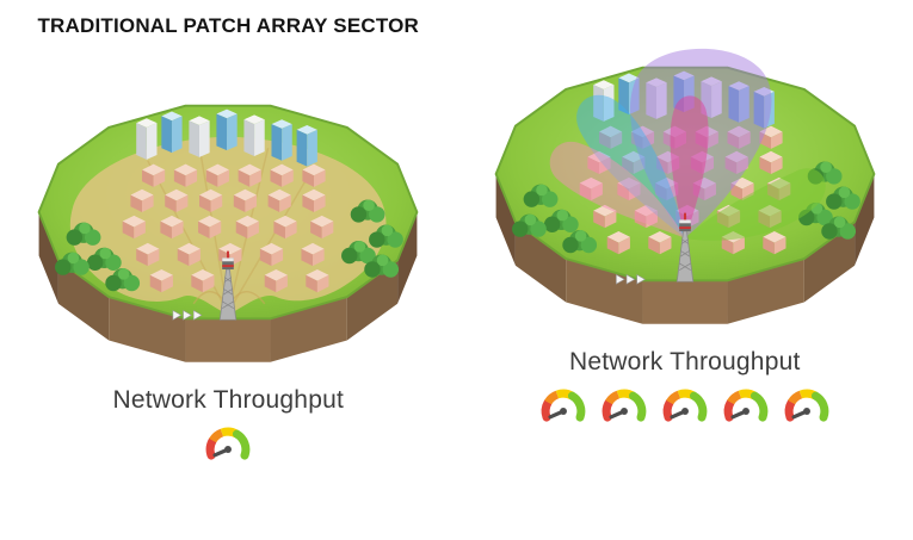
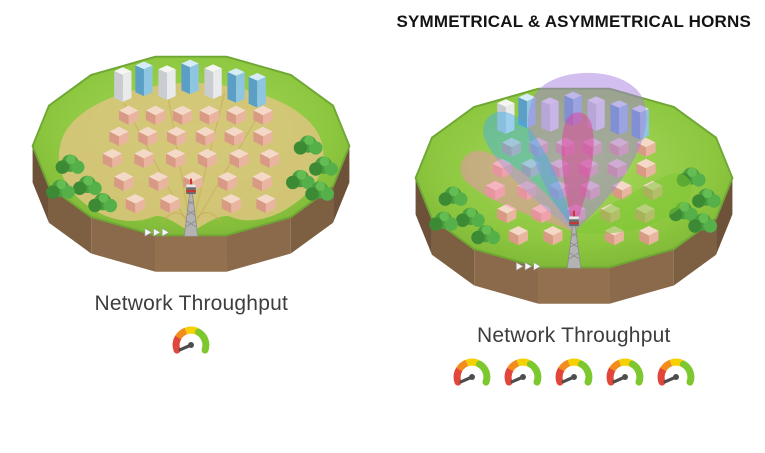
- TRADITIONAL PATCH ARRAY SECTOR
  Network Throughput
+ SYMMETRICAL & ASYMMETRICAL HORNS
  Network Throughput
